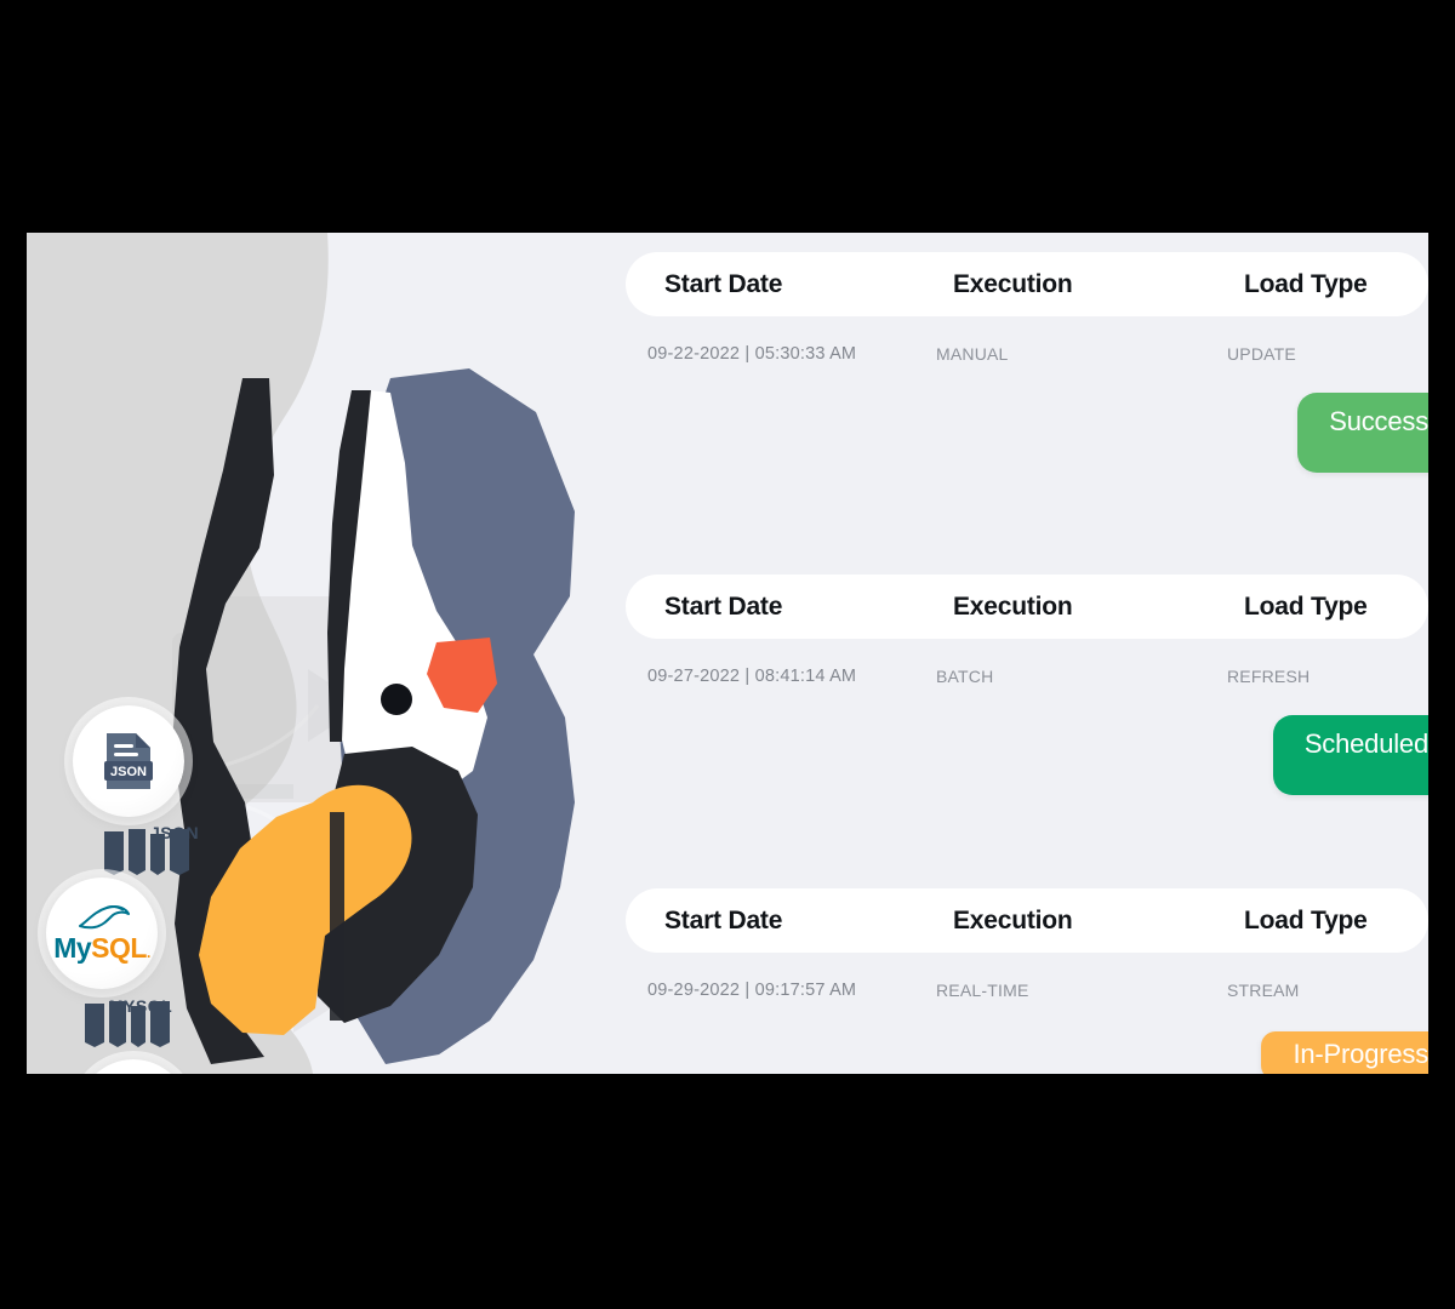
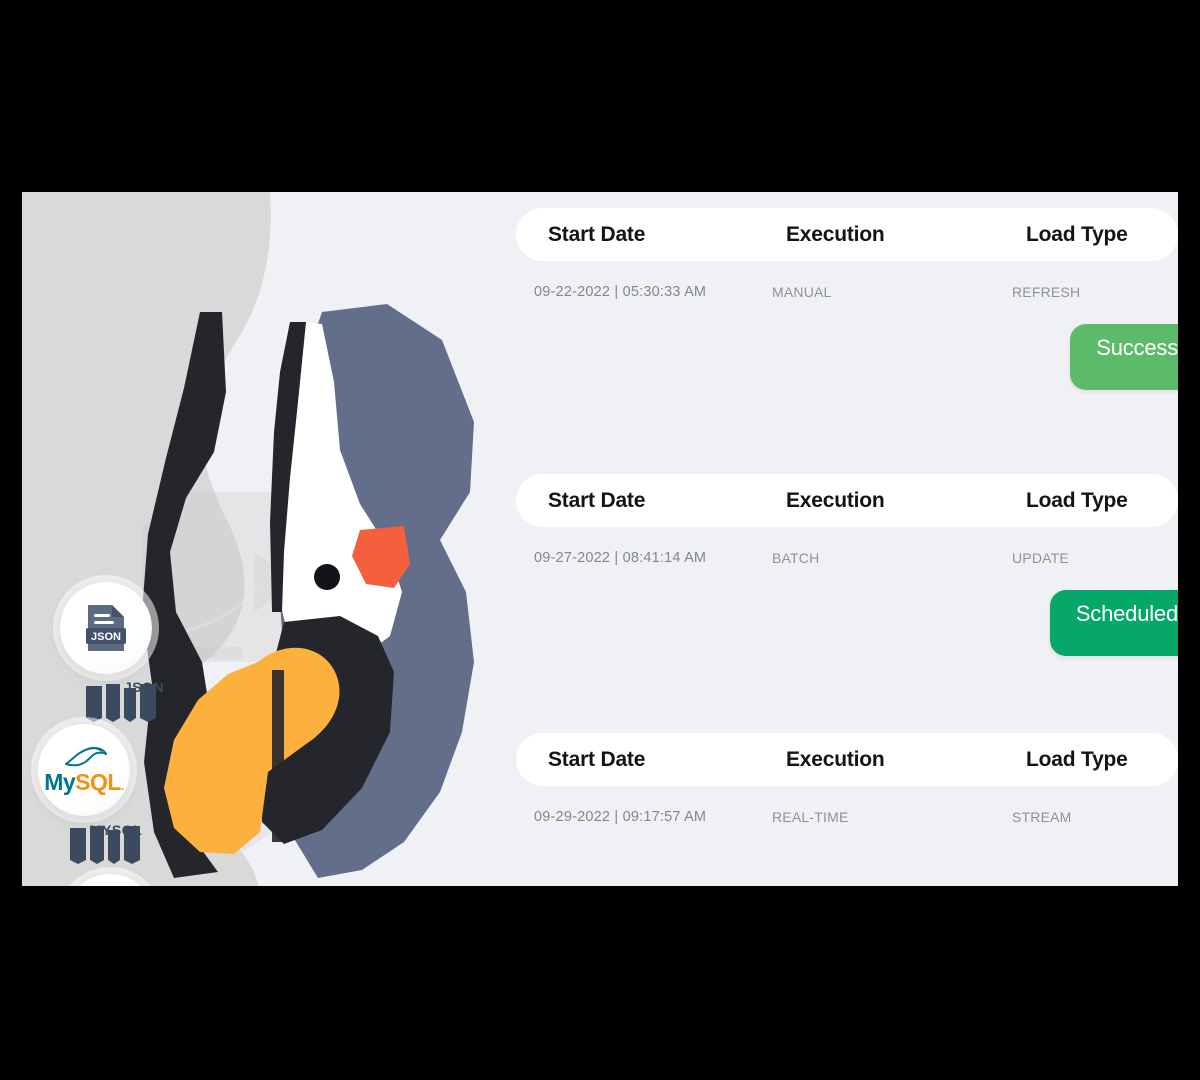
  JSON
  JSN
  MySQL.
  Start Date
  Execution
  Load Type
  09-22-2022 | 05:30:33 AM
  MANUAL
- UPDATE
+ REFRESH
  Success
  Start Date
  Execution
  Load Type
  09-27-2022 | 08:41:14 AM
  BATCH
- REFRESH
+ UPDATE
  Scheduled
  Start Date
  Execution
  Load Type
  09-29-2022 | 09:17:57 AM
  REAL-TIME
  STREAM
- In-Progress
